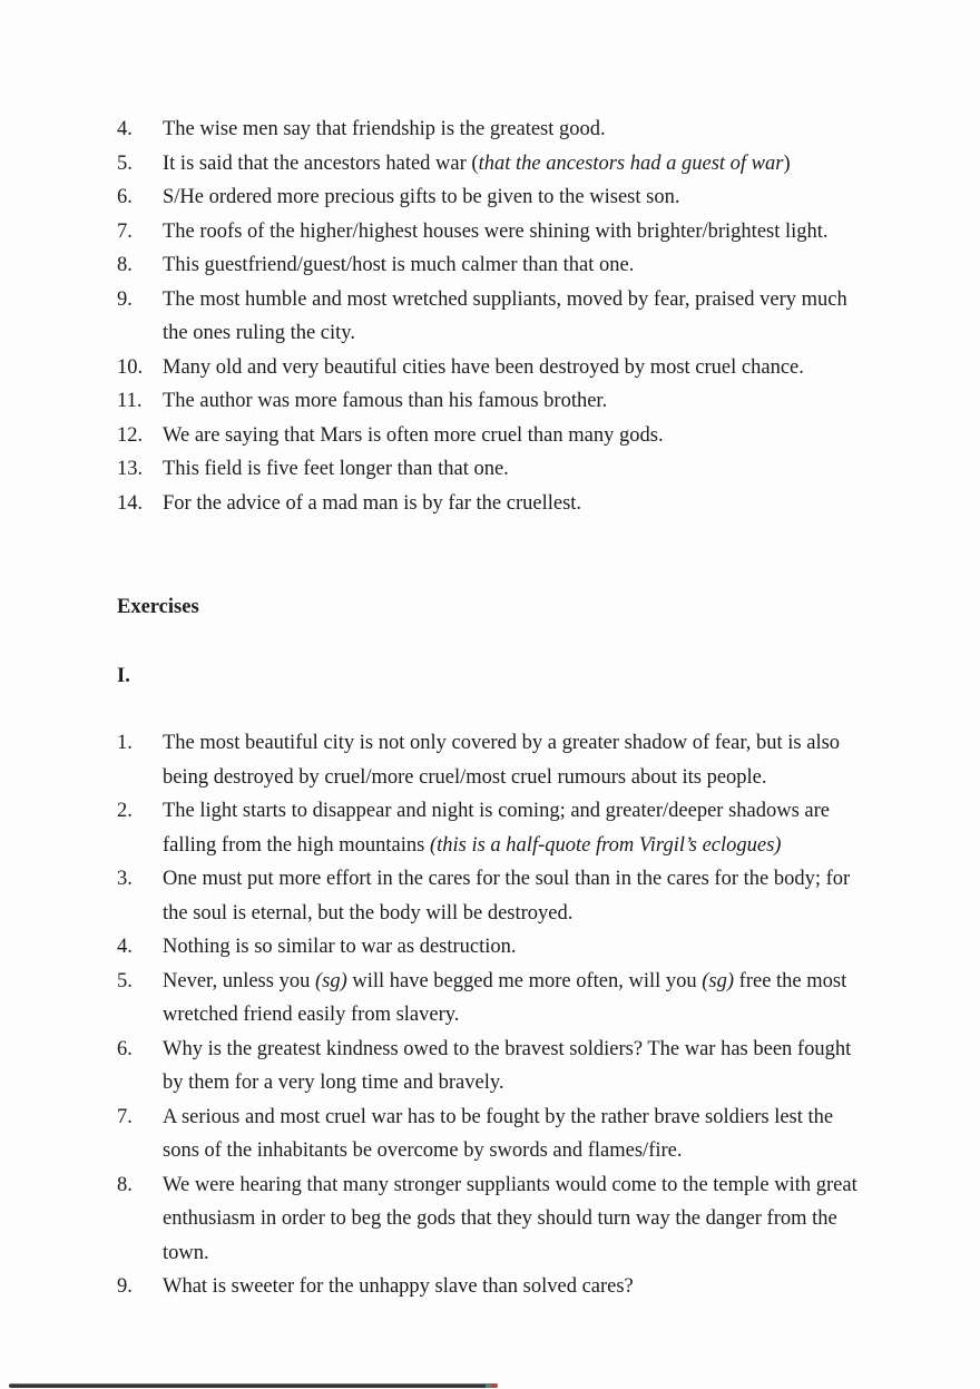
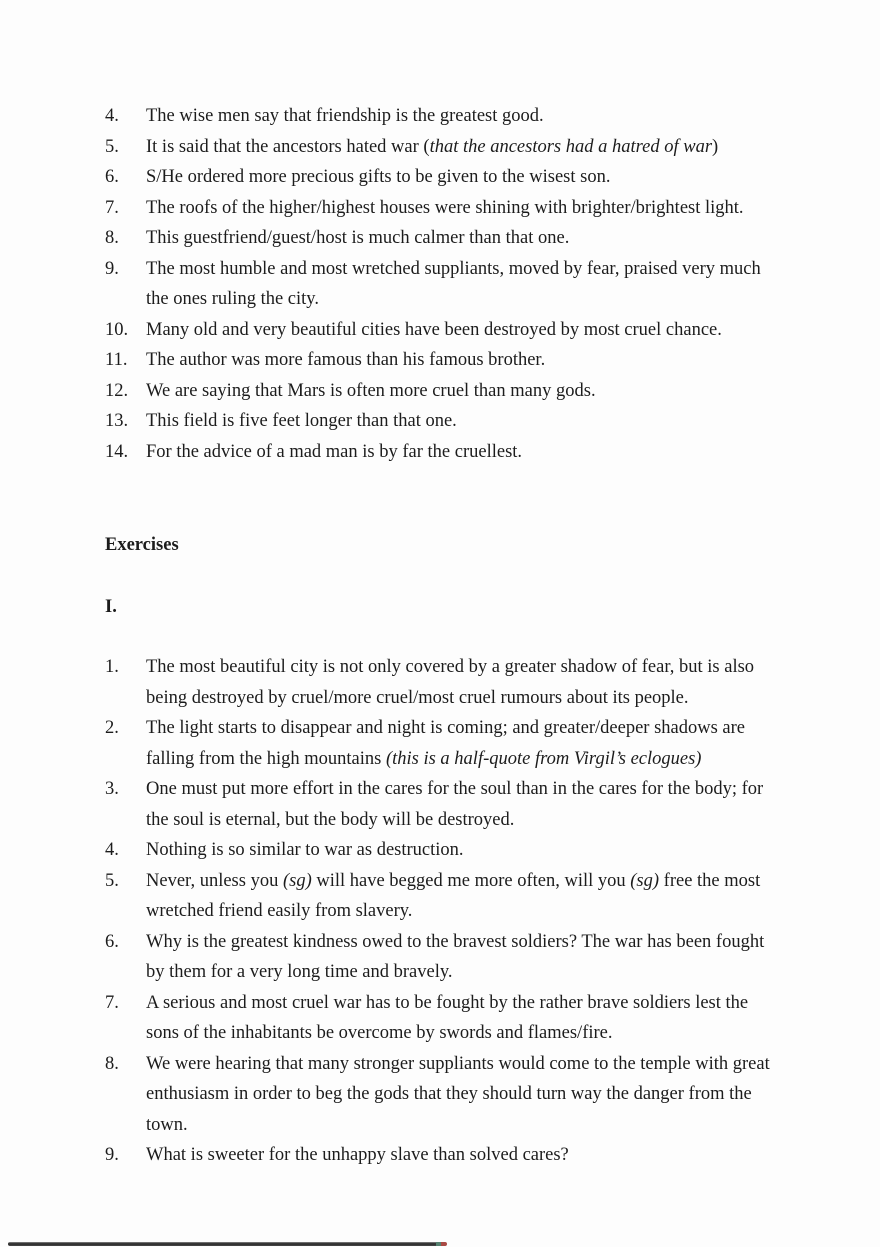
  4.
  The wise men say that friendship is the greatest good.
  5.
- It is said that the ancestors hated war (that the ancestors had a guest of war)
+ It is said that the ancestors hated war (that the ancestors had a hatred of war)
  6.
  S/He ordered more precious gifts to be given to the wisest son.
  7.
  The roofs of the higher/highest houses were shining with brighter/brightest light.
  8.
  This guestfriend/guest/host is much calmer than that one.
  9.
  The most humble and most wretched suppliants, moved by fear, praised very much the ones ruling the city.
  10.
  Many old and very beautiful cities have been destroyed by most cruel chance.
  11.
  The author was more famous than his famous brother.
  12.
  We are saying that Mars is often more cruel than many gods.
  13.
  This field is five feet longer than that one.
  14.
  For the advice of a mad man is by far the cruellest.
  Exercises
  I.
  1.
  The most beautiful city is not only covered by a greater shadow of fear, but is also being destroyed by cruel/more cruel/most cruel rumours about its people.
  2.
  The light starts to disappear and night is coming; and greater/deeper shadows are falling from the high mountains (this is a half-quote from Virgil’s eclogues)
  3.
  One must put more effort in the cares for the soul than in the cares for the body; for the soul is eternal, but the body will be destroyed.
  4.
  Nothing is so similar to war as destruction.
  5.
  Never, unless you (sg) will have begged me more often, will you (sg) free the most wretched friend easily from slavery.
  6.
  Why is the greatest kindness owed to the bravest soldiers? The war has been fought by them for a very long time and bravely.
  7.
  A serious and most cruel war has to be fought by the rather brave soldiers lest the sons of the inhabitants be overcome by swords and flames/fire.
  8.
  We were hearing that many stronger suppliants would come to the temple with great enthusiasm in order to beg the gods that they should turn way the danger from the town.
  9.
  What is sweeter for the unhappy slave than solved cares?
